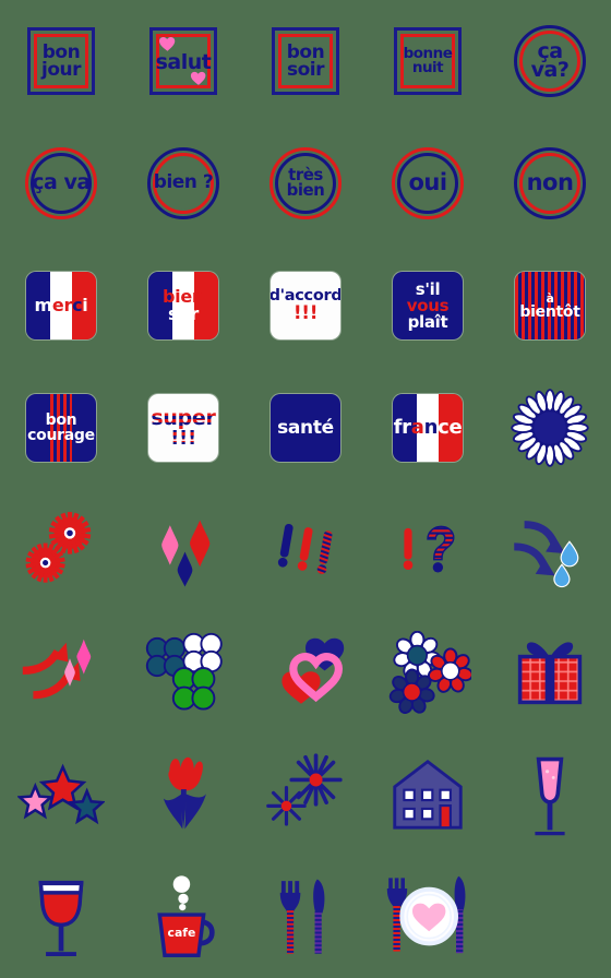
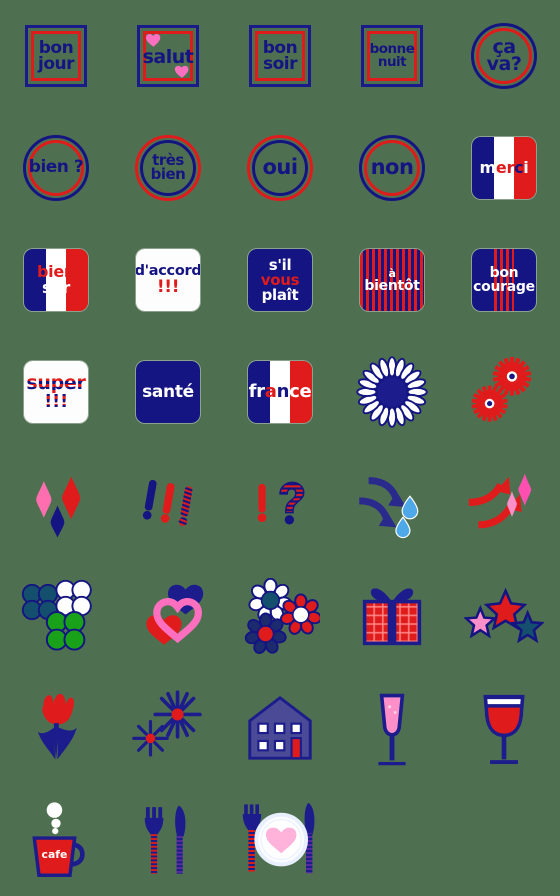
  bon
  jour
  salut
  bon
  soir
  bonne
  nuit
  ça va?
- ça va
  bien ?
  très bien
  oui
  non
  merci
  bien
  sûr
  d'accord
  !!!
  s'il
  vous
  plaît
  à
  bientôt
  bon
  courage
  super
  !!!
  santé
  france
  cafe
